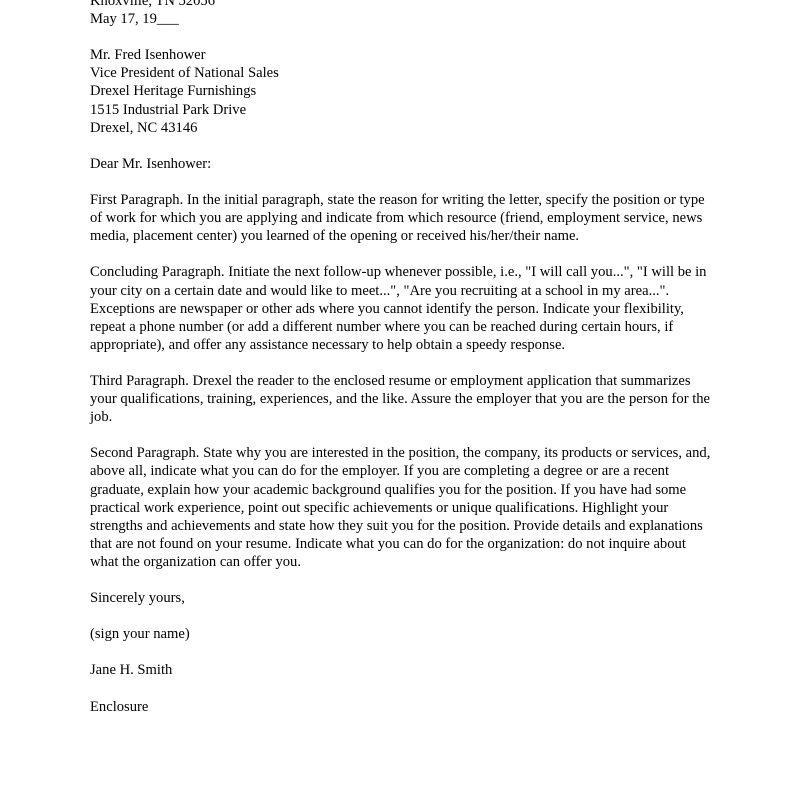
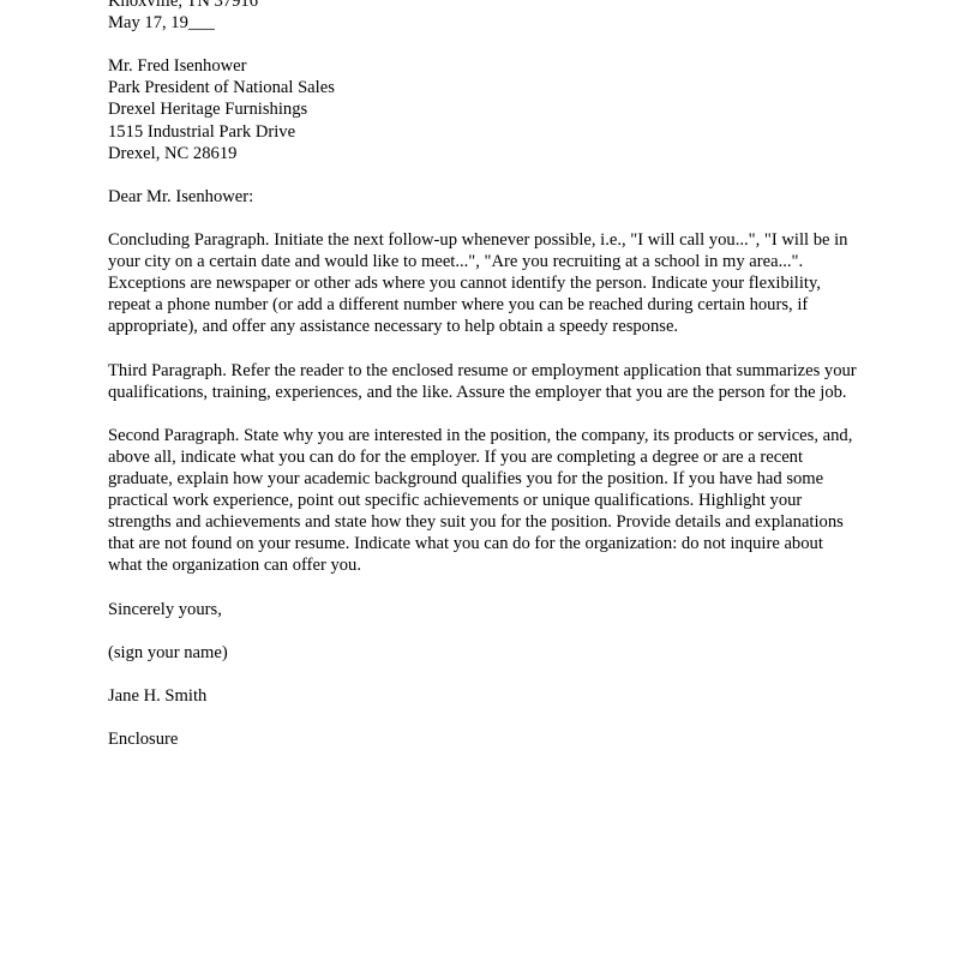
- Knoxville, TN 52056
+ Knoxville, TN 37916
  May 17, 19___
  Mr. Fred Isenhower
- Vice President of National Sales
+ Park President of National Sales
  Drexel Heritage Furnishings
  1515 Industrial Park Drive
- Drexel, NC 43146
+ Drexel, NC 28619
  Dear Mr. Isenhower:
- First Paragraph. In the initial paragraph, state the reason for writing the letter, specify the position or type of work for which you are applying and indicate from which resource (friend, employment service, news media, placement center) you learned of the opening or received his/her/their name.
  Concluding Paragraph. Initiate the next follow-up whenever possible, i.e., "I will call you...", "I will be in your city on a certain date and would like to meet...", "Are you recruiting at a school in my area...". Exceptions are newspaper or other ads where you cannot identify the person. Indicate your flexibility, repeat a phone number (or add a different number where you can be reached during certain hours, if appropriate), and offer any assistance necessary to help obtain a speedy response.
- Third Paragraph. Drexel the reader to the enclosed resume or employment application that summarizes your qualifications, training, experiences, and the like. Assure the employer that you are the person for the job.
+ Third Paragraph. Refer the reader to the enclosed resume or employment application that summarizes your qualifications, training, experiences, and the like. Assure the employer that you are the person for the job.
  Second Paragraph. State why you are interested in the position, the company, its products or services, and, above all, indicate what you can do for the employer. If you are completing a degree or are a recent graduate, explain how your academic background qualifies you for the position. If you have had some practical work experience, point out specific achievements or unique qualifications. Highlight your strengths and achievements and state how they suit you for the position. Provide details and explanations that are not found on your resume. Indicate what you can do for the organization: do not inquire about what the organization can offer you.
  Sincerely yours,
  (sign your name)
  Jane H. Smith
  Enclosure
